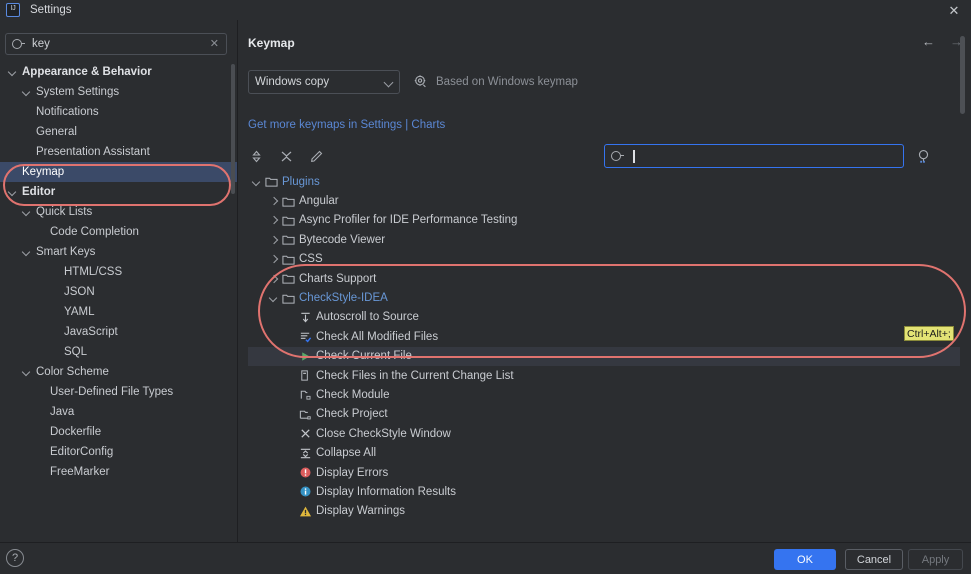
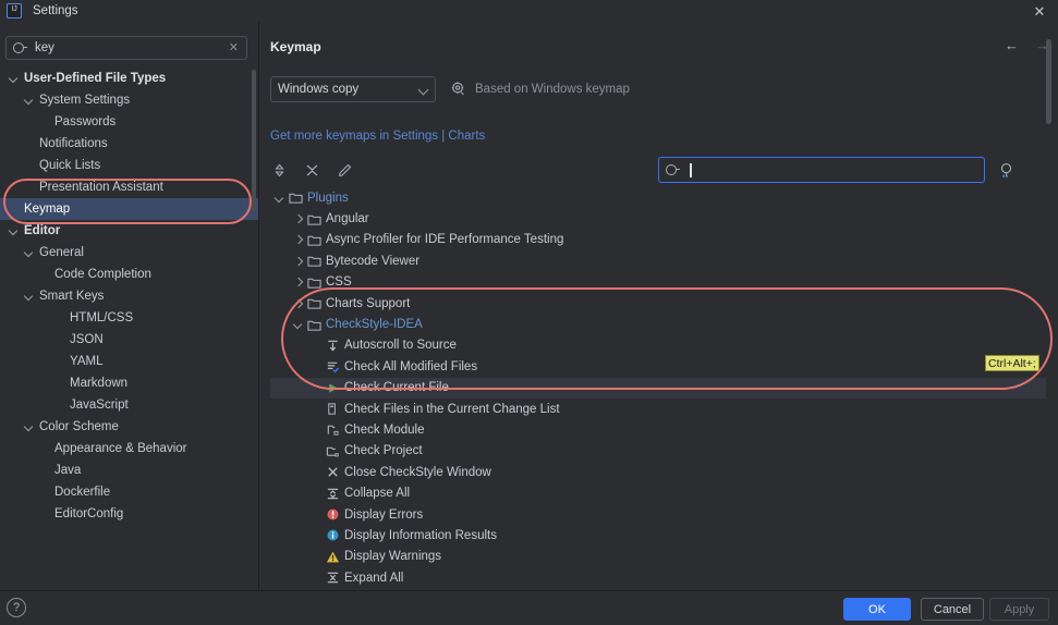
  Settings
  ✕
  key
  ✕
- Appearance & Behavior
+ User-Defined File Types
  System Settings
+ Passwords
  Notifications
- General
+ Quick Lists
  Presentation Assistant
  Keymap
  Editor
- Quick Lists
+ General
  Code Completion
  Smart Keys
  HTML/CSS
  JSON
  YAML
+ Markdown
  JavaScript
- SQL
  Color Scheme
- User-Defined File Types
+ Appearance & Behavior
  Java
  Dockerfile
  EditorConfig
- FreeMarker
  Keymap
  ←
  →
  Windows copy
  Based on Windows keymap
  Get more keymaps in Settings | Charts
  Plugins
  Angular
  Async Profiler for IDE Performance Testing
  Bytecode Viewer
  CSS
  Charts Support
  CheckStyle-IDEA
  Autoscroll to Source
  Check All Modified Files
  Check Current File
  Check Files in the Current Change List
  Check Module
  Check Project
  Close CheckStyle Window
  Collapse All
  Display Errors
  Display Information Results
  Display Warnings
+ Expand All
  Ctrl+Alt+;
  ?
  OK
  Cancel
  Apply
